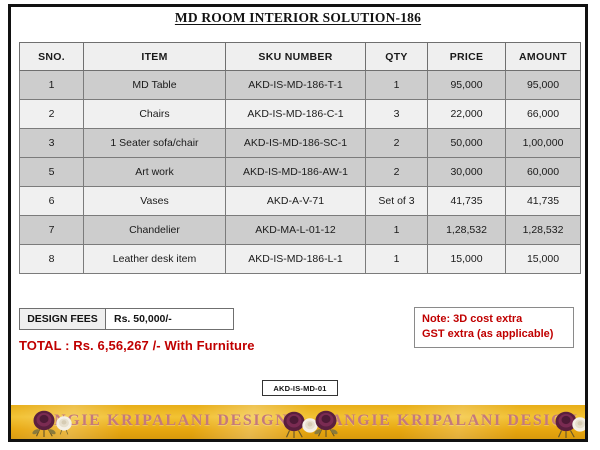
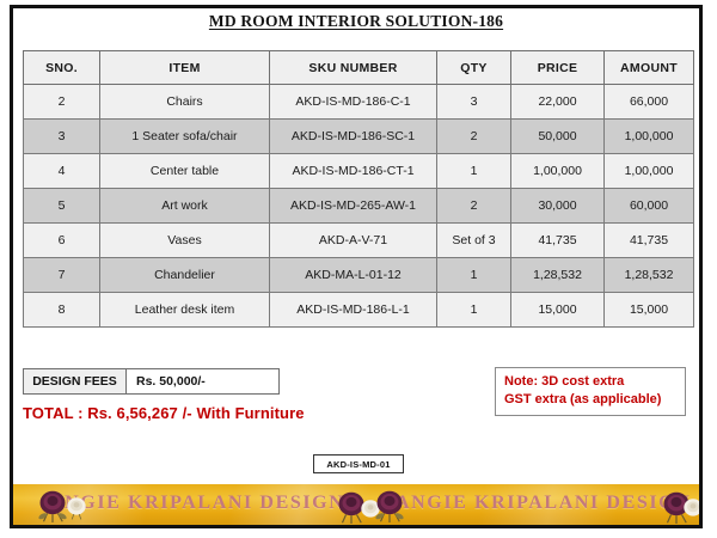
  MD ROOM INTERIOR SOLUTION-186
  SNO.	ITEM	SKU NUMBER	QTY	PRICE	AMOUNT
- 1	MD Table	AKD-IS-MD-186-T-1	1	95,000	95,000
  2	Chairs	AKD-IS-MD-186-C-1	3	22,000	66,000
  3	1 Seater sofa/chair	AKD-IS-MD-186-SC-1	2	50,000	1,00,000
+ 4	Center table	AKD-IS-MD-186-CT-1	1	1,00,000	1,00,000
- 5	Art work	AKD-IS-MD-186-AW-1	2	30,000	60,000
+ 5	Art work	AKD-IS-MD-265-AW-1	2	30,000	60,000
  6	Vases	AKD-A-V-71	Set of 3	41,735	41,735
  7	Chandelier	AKD-MA-L-01-12	1	1,28,532	1,28,532
  8	Leather desk item	AKD-IS-MD-186-L-1	1	15,000	15,000
  DESIGN FEES
  Rs. 50,000/-
  TOTAL : Rs. 6,56,267 /- With Furniture
  Note: 3D cost extra
  GST extra (as applicable)
  AKD-IS-MD-01
  GIE KRIPALANI DESIGN
  ANGIE KRIPALANI DESI
